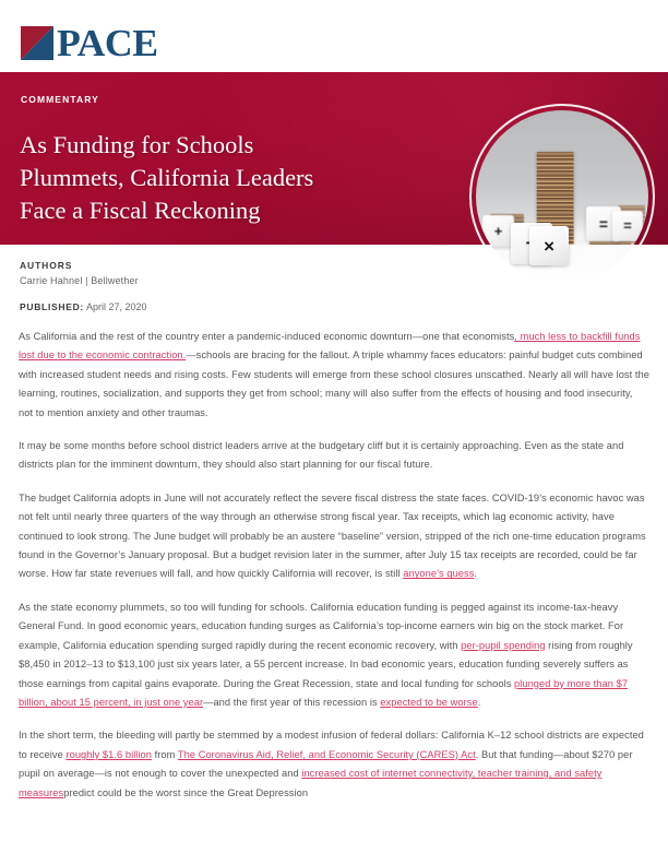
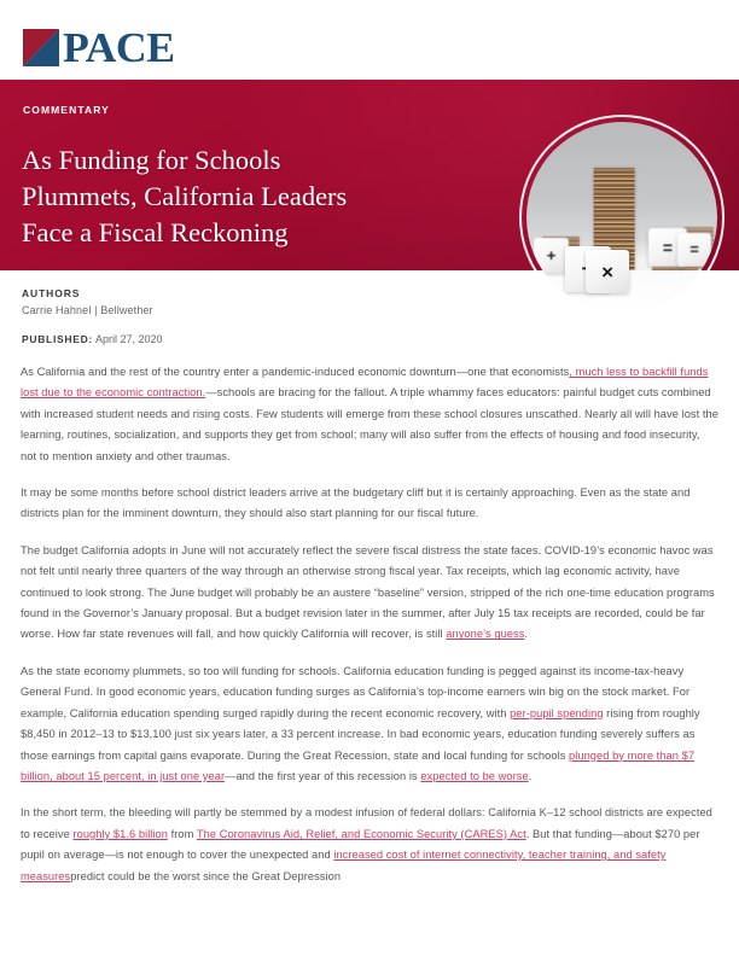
  PACE
  COMMENTARY
  As Funding for Schools
  Plummets, California Leaders
  Face a Fiscal Reckoning
  +
  =
  =
  ×
  AUTHORS
  Carrie Hahnel | Bellwether
  PUBLISHED: April 27, 2020
  As California and the rest of the country enter a pandemic-induced economic downturn—one that economists, much less to backfill funds lost due to the economic contraction.—schools are bracing for the fallout. A triple whammy faces educators: painful budget cuts combined with increased student needs and rising costs. Few students will emerge from these school closures unscathed. Nearly all will have lost the learning, routines, socialization, and supports they get from school; many will also suffer from the effects of housing and food insecurity, not to mention anxiety and other traumas.
  It may be some months before school district leaders arrive at the budgetary cliff but it is certainly approaching. Even as the state and districts plan for the imminent downturn, they should also start planning for our fiscal future.
  The budget California adopts in June will not accurately reflect the severe fiscal distress the state faces. COVID-19’s economic havoc was not felt until nearly three quarters of the way through an otherwise strong fiscal year. Tax receipts, which lag economic activity, have continued to look strong. The June budget will probably be an austere “baseline” version, stripped of the rich one-time education programs found in the Governor’s January proposal. But a budget revision later in the summer, after July 15 tax receipts are recorded, could be far worse. How far state revenues will fall, and how quickly California will recover, is still anyone’s guess.
- As the state economy plummets, so too will funding for schools. California education funding is pegged against its income-tax-heavy General Fund. In good economic years, education funding surges as California’s top-income earners win big on the stock market. For example, California education spending surged rapidly during the recent economic recovery, with per-pupil spending rising from roughly $8,450 in 2012–13 to $13,100 just six years later, a 55 percent increase. In bad economic years, education funding severely suffers as those earnings from capital gains evaporate. During the Great Recession, state and local funding for schools plunged by more than $7 billion, about 15 percent, in just one year—and the first year of this recession is expected to be worse.
+ As the state economy plummets, so too will funding for schools. California education funding is pegged against its income-tax-heavy General Fund. In good economic years, education funding surges as California’s top-income earners win big on the stock market. For example, California education spending surged rapidly during the recent economic recovery, with per-pupil spending rising from roughly $8,450 in 2012–13 to $13,100 just six years later, a 33 percent increase. In bad economic years, education funding severely suffers as those earnings from capital gains evaporate. During the Great Recession, state and local funding for schools plunged by more than $7 billion, about 15 percent, in just one year—and the first year of this recession is expected to be worse.
  In the short term, the bleeding will partly be stemmed by a modest infusion of federal dollars: California K–12 school districts are expected to receive roughly $1.6 billion from The Coronavirus Aid, Relief, and Economic Security (CARES) Act. But that funding—about $270 per pupil on average—is not enough to cover the unexpected and increased cost of internet connectivity, teacher training, and safety measurespredict could be the worst since the Great Depression
